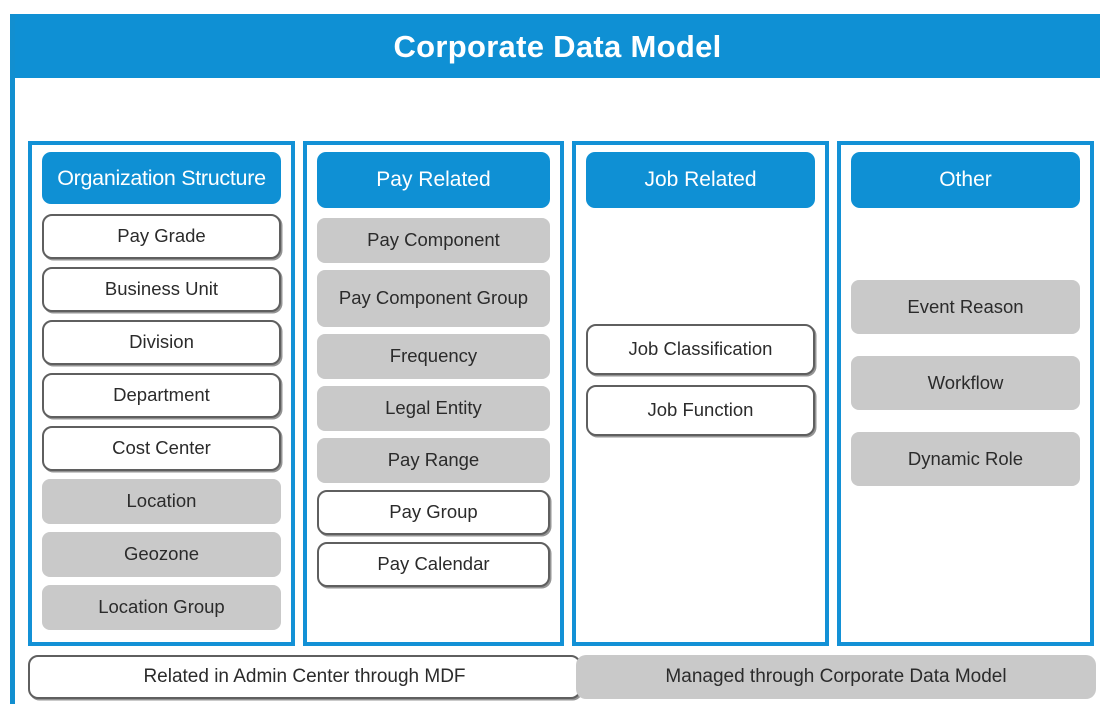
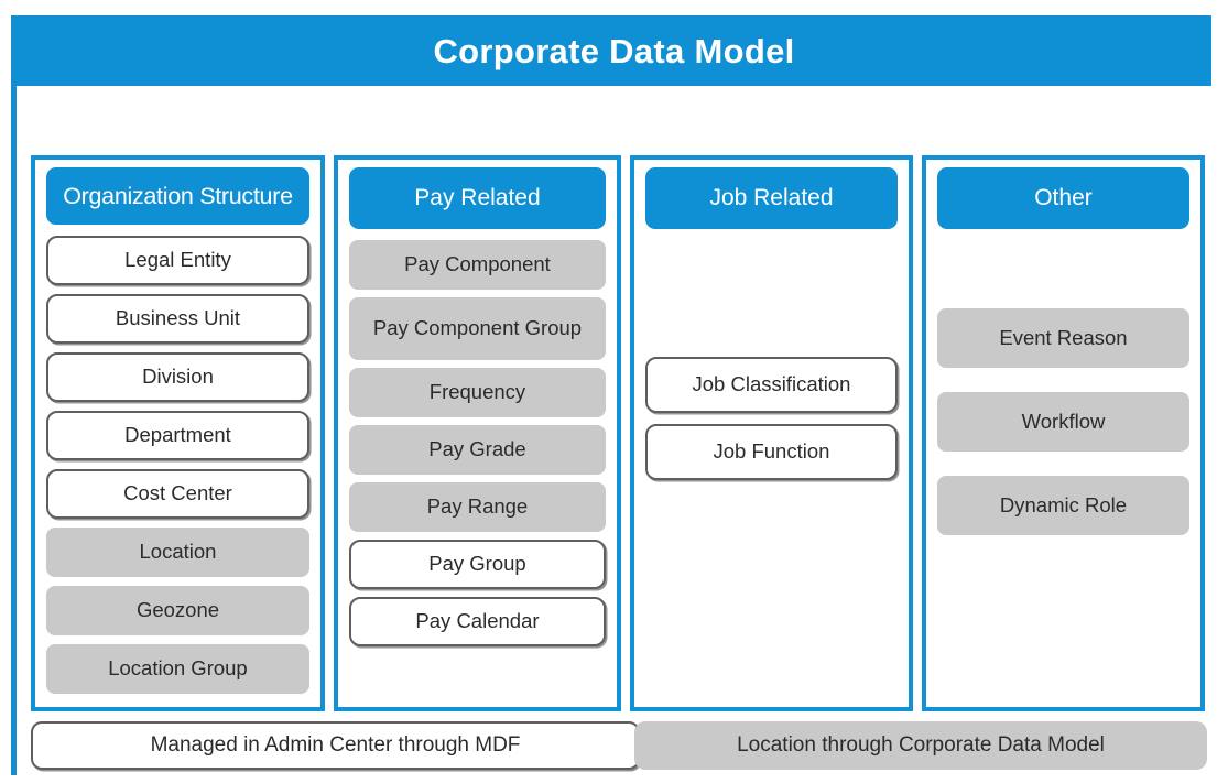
  Corporate Data Model
  Organization Structure
- Pay Grade
+ Legal Entity
  Business Unit
  Division
  Department
  Cost Center
  Location
  Geozone
  Location Group
  Pay Related
  Pay Component
  Pay Component Group
  Frequency
- Legal Entity
+ Pay Grade
  Pay Range
  Pay Group
  Pay Calendar
  Job Related
  Job Classification
  Job Function
  Other
  Event Reason
  Workflow
  Dynamic Role
- Related in Admin Center through MDF
+ Managed in Admin Center through MDF
- Managed through Corporate Data Model
+ Location through Corporate Data Model
